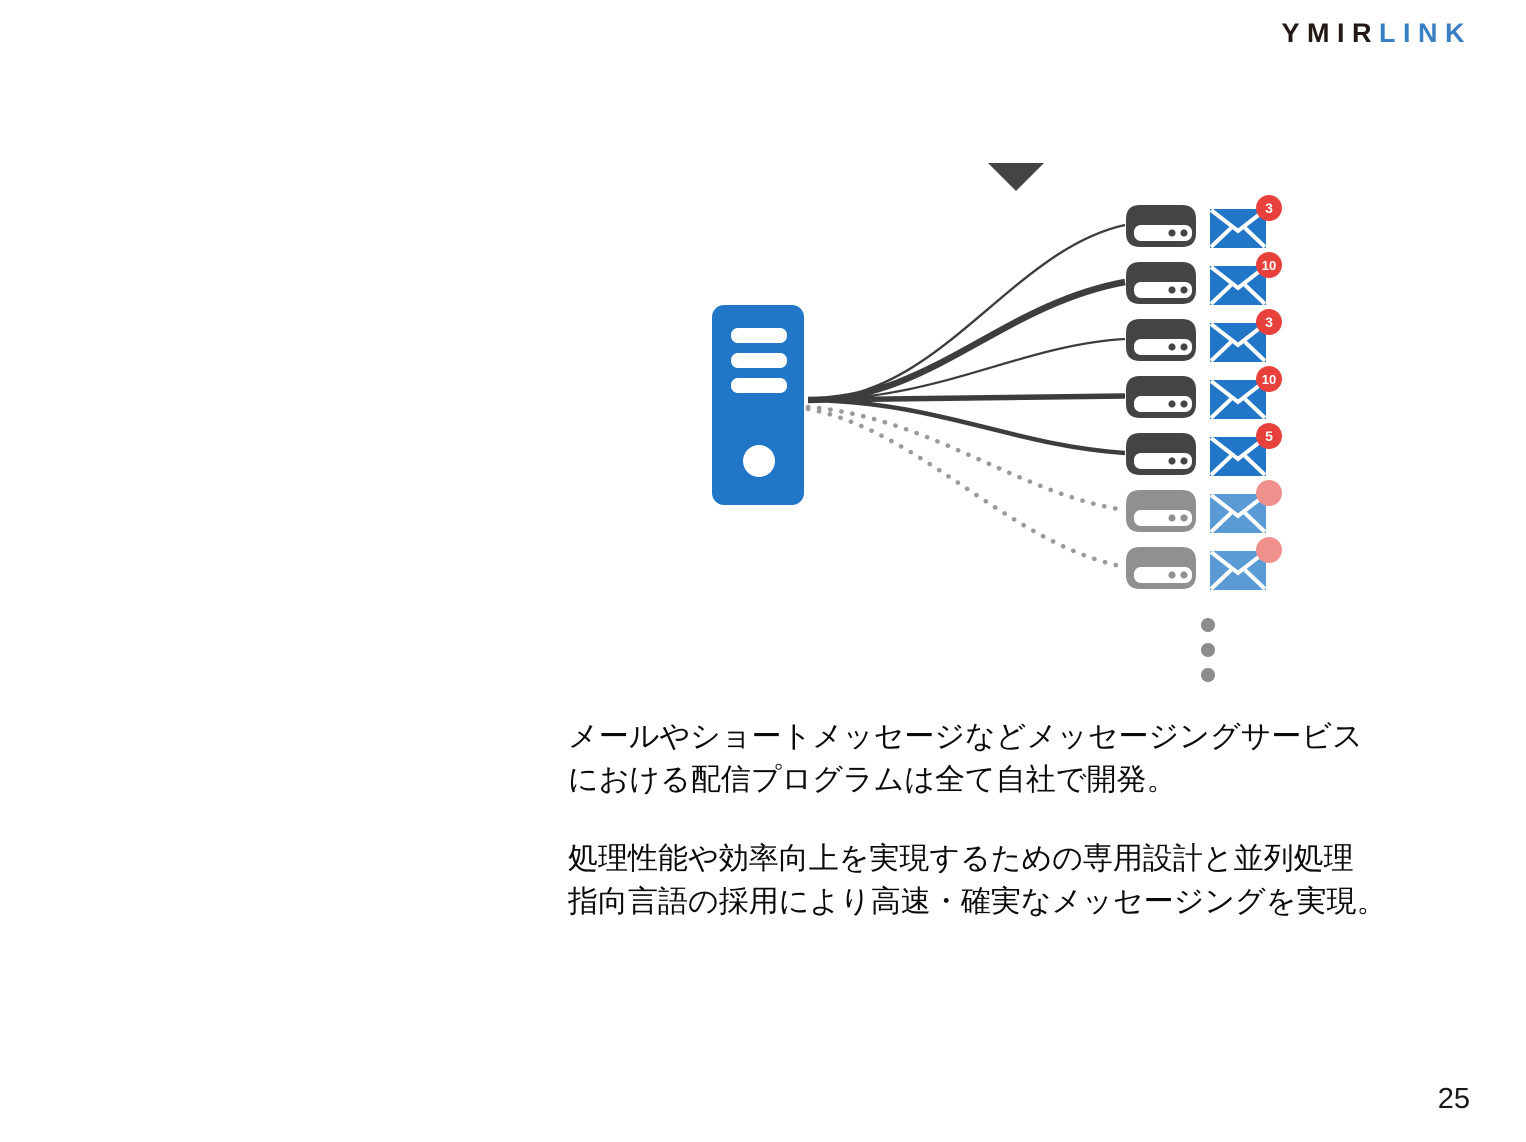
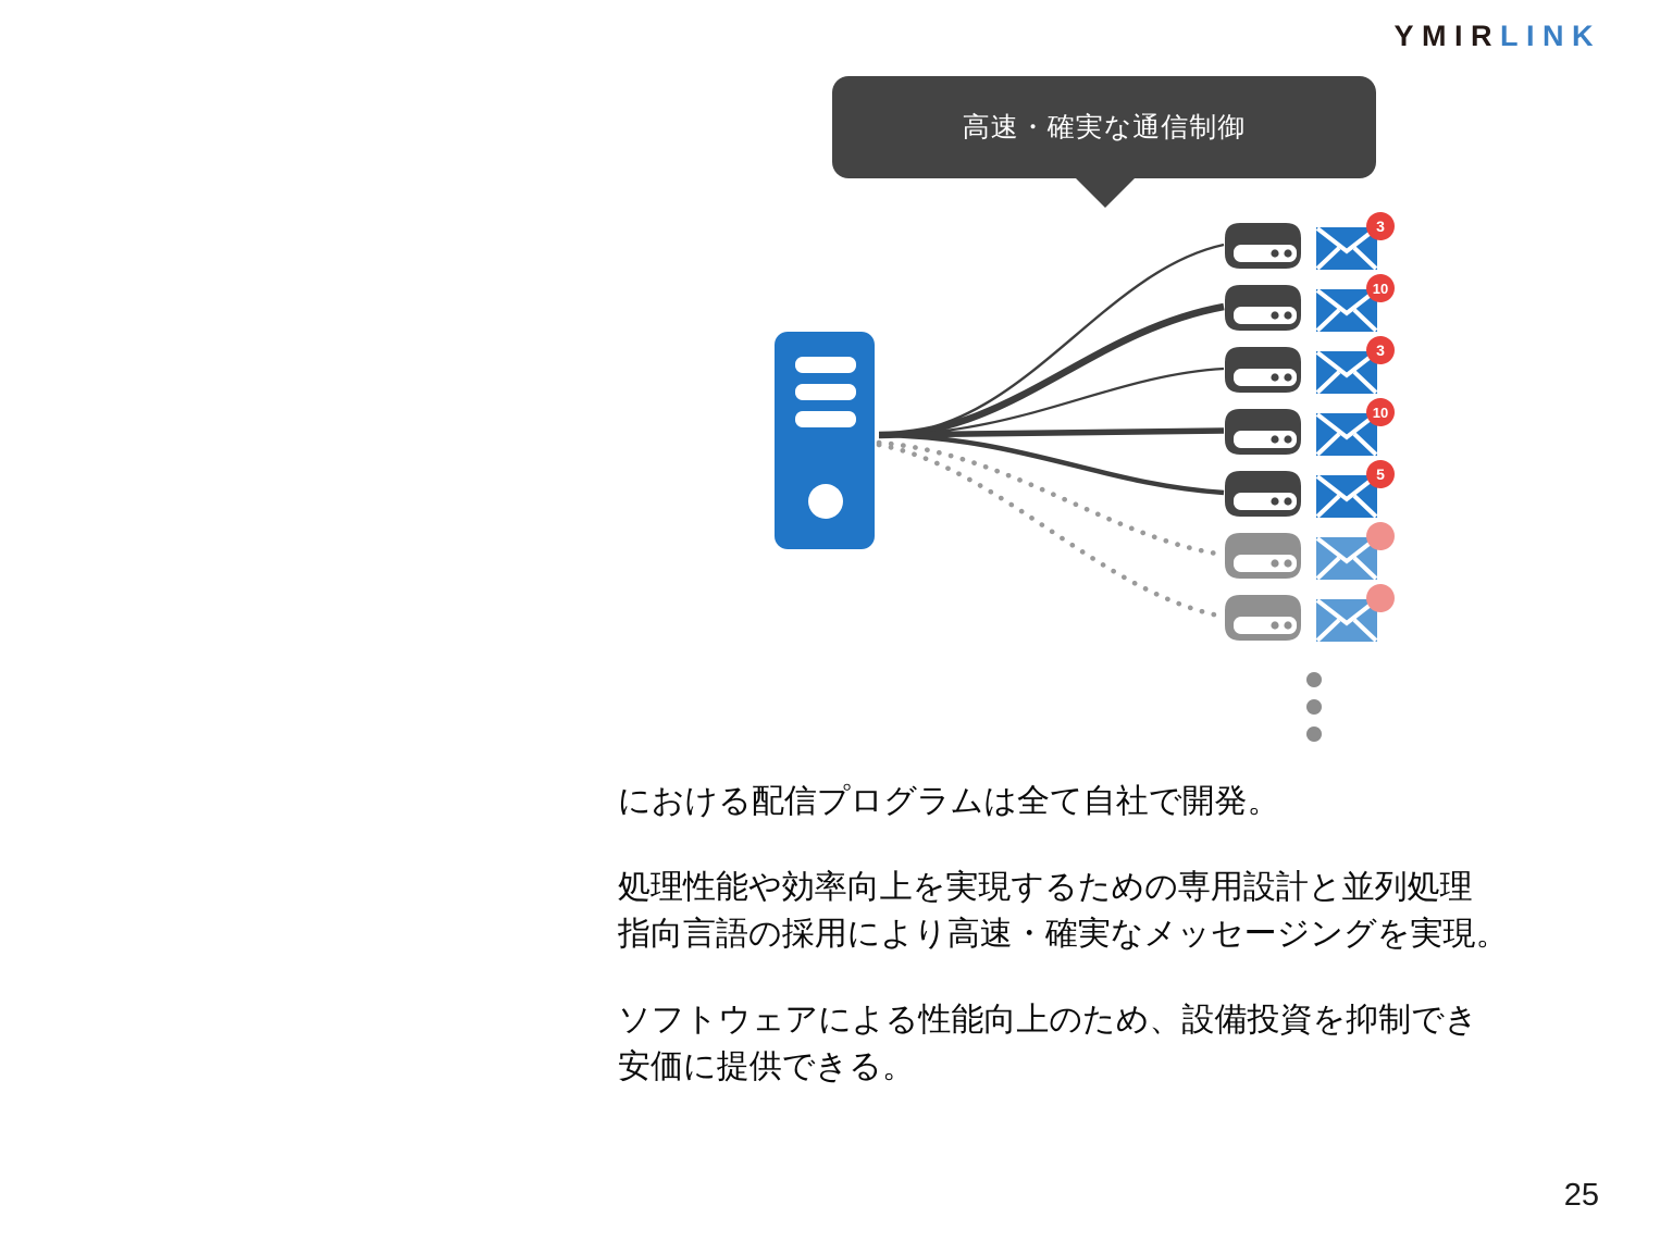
  YMIRLINK
+ 高速・確実な通信制御
  3
  10
  3
  10
  5
- メールやショートメッセージなどメッセージングサービス
  における配信プログラムは全て自社で開発。
  処理性能や効率向上を実現するための専用設計と並列処理
  指向言語の採用により高速・確実なメッセージングを実現。
+ ソフトウェアによる性能向上のため、設備投資を抑制でき
+ 安価に提供できる。
  25
